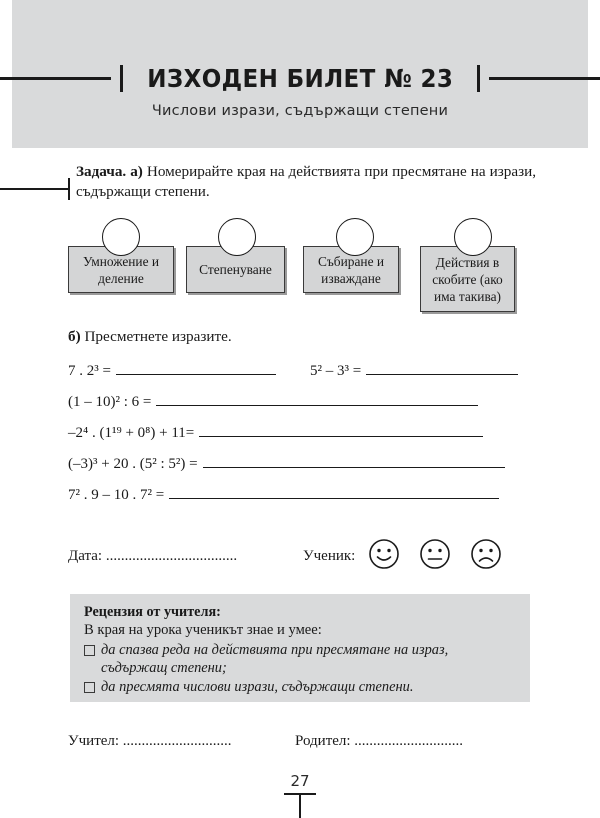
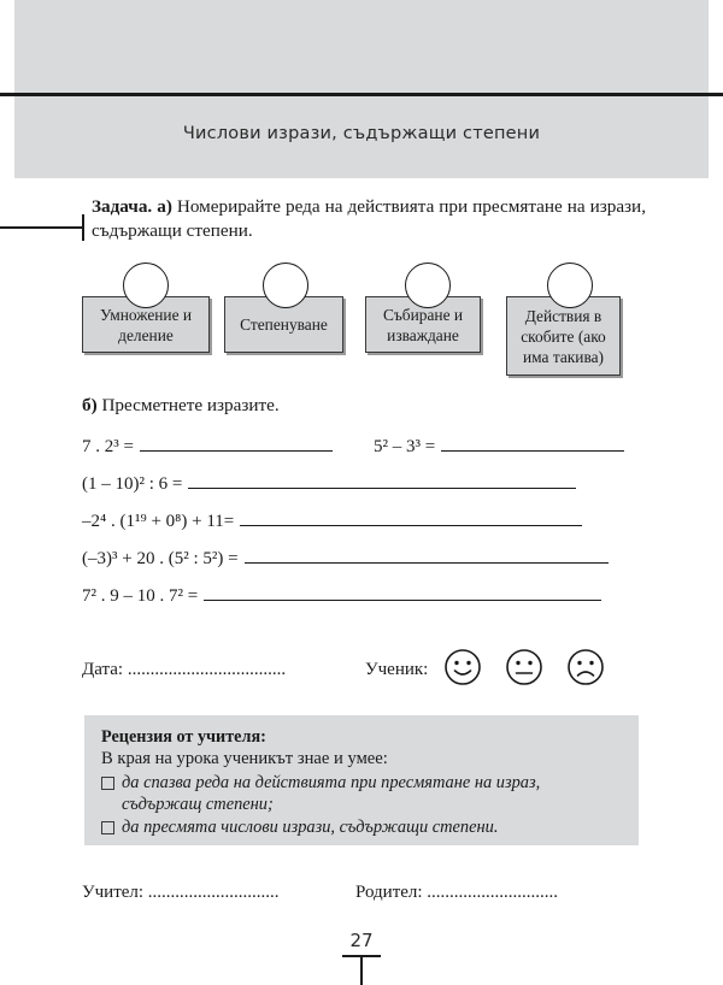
- ИЗХОДЕН БИЛЕТ № 23
  Числови изрази, съдържащи степени
- Задача. а) Номерирайте края на действията при пресмятане на изрази, съдържащи степени.
+ Задача. а) Номерирайте реда на действията при пресмятане на изрази, съдържащи степени.
  Умножение и деление
  Степенуване
  Събиране и изваждане
  Действия в скобите (ако има такива)
  б) Пресметнете изразите.
  7 . 2³ =
  5² – 3³ =
  (1 – 10)² : 6 =
  –2⁴ . (1¹⁹ + 0⁸) + 11=
  (–3)³ + 20 . (5² : 5²) =
  7² . 9 – 10 . 7² =
  Дата: ...................................
  Ученик:
  Рецензия от учителя:
  В края на урока ученикът знае и умее:
  да спазва реда на действията при пресмятане на израз, съдържащ степени;
  да пресмята числови изрази, съдържащи степени.
  Учител: .............................
  Родител: .............................
  27
